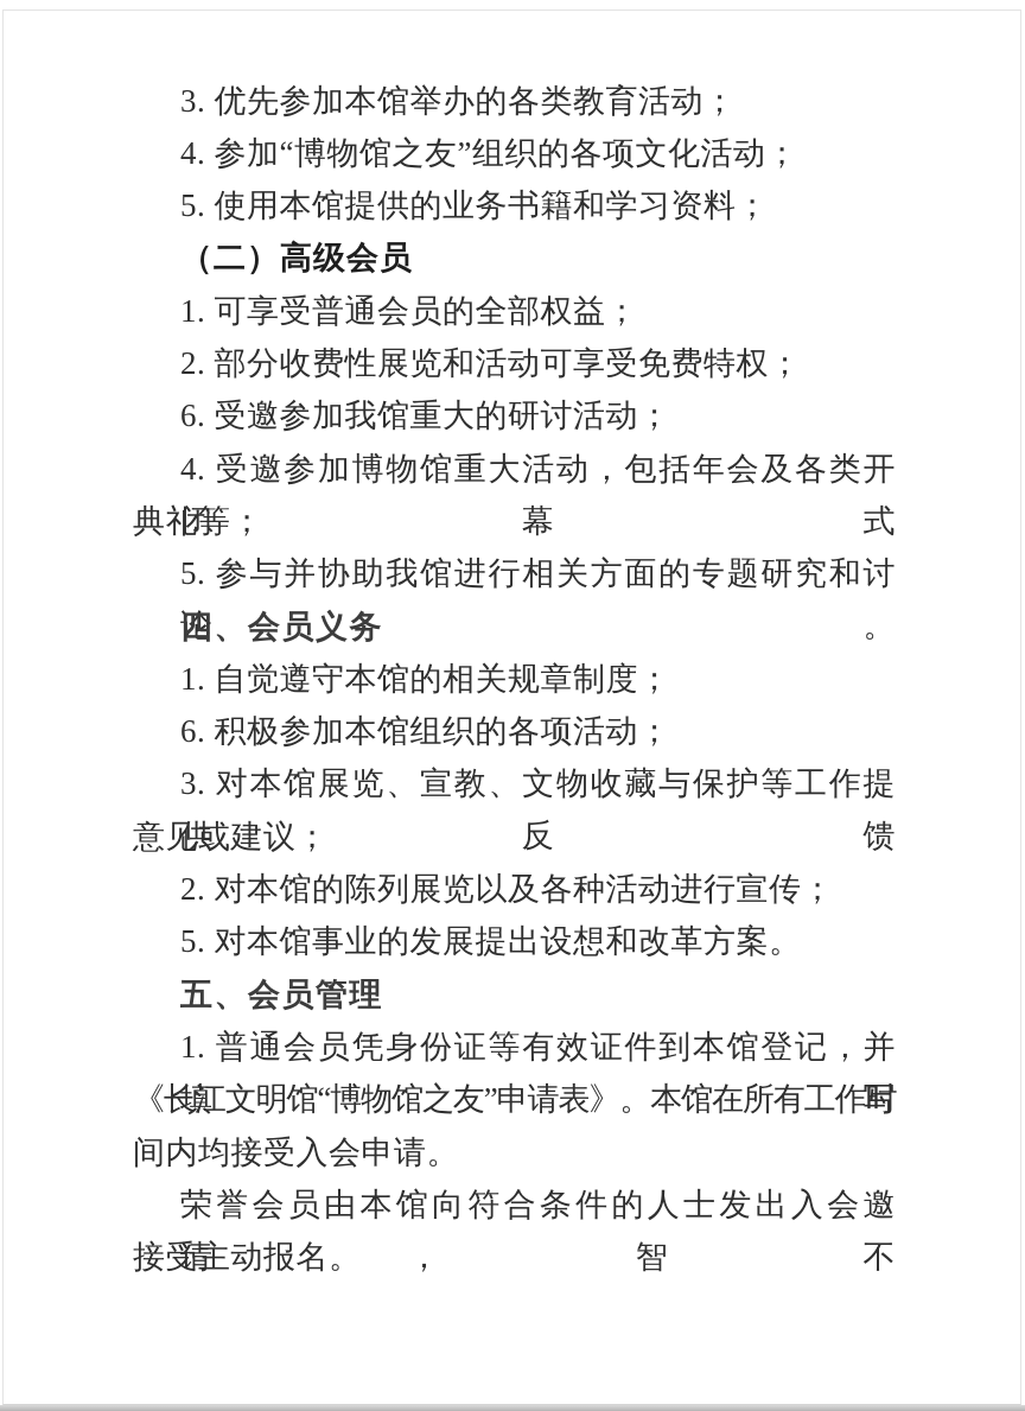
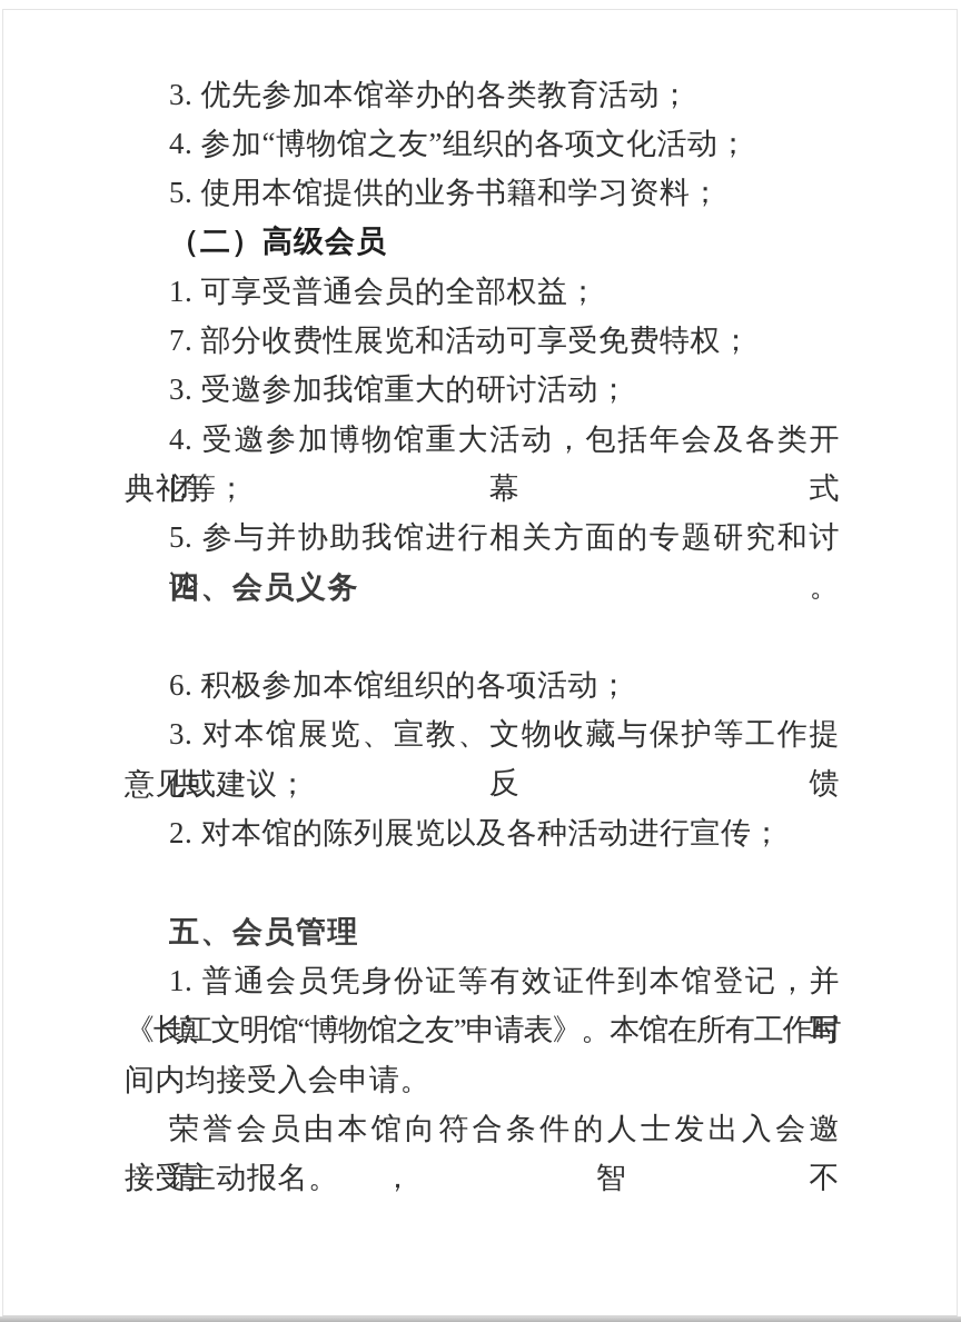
  3. 优先参加本馆举办的各类教育活动；
  4. 参加“博物馆之友”组织的各项文化活动；
  5. 使用本馆提供的业务书籍和学习资料；
  （二）高级会员
  1. 可享受普通会员的全部权益；
- 2. 部分收费性展览和活动可享受免费特权；
+ 7. 部分收费性展览和活动可享受免费特权；
- 6. 受邀参加我馆重大的研讨活动；
+ 3. 受邀参加我馆重大的研讨活动；
  4. 受邀参加博物馆重大活动，包括年会及各类开闭幕式
  典礼等；
  5. 参与并协助我馆进行相关方面的专题研究和讨论。
  四、会员义务
- 1. 自觉遵守本馆的相关规章制度；
  6. 积极参加本馆组织的各项活动；
  3. 对本馆展览、宣教、文物收藏与保护等工作提供反馈
  意见或建议；
  2. 对本馆的陈列展览以及各种活动进行宣传；
- 5. 对本馆事业的发展提出设想和改革方案。
  五、会员管理
  1. 普通会员凭身份证等有效证件到本馆登记，并填写
  《长江文明馆“博物馆之友”申请表》。本馆在所有工作时
  间内均接受入会申请。
  荣誉会员由本馆向符合条件的人士发出入会邀请，智不
  接受主动报名。
